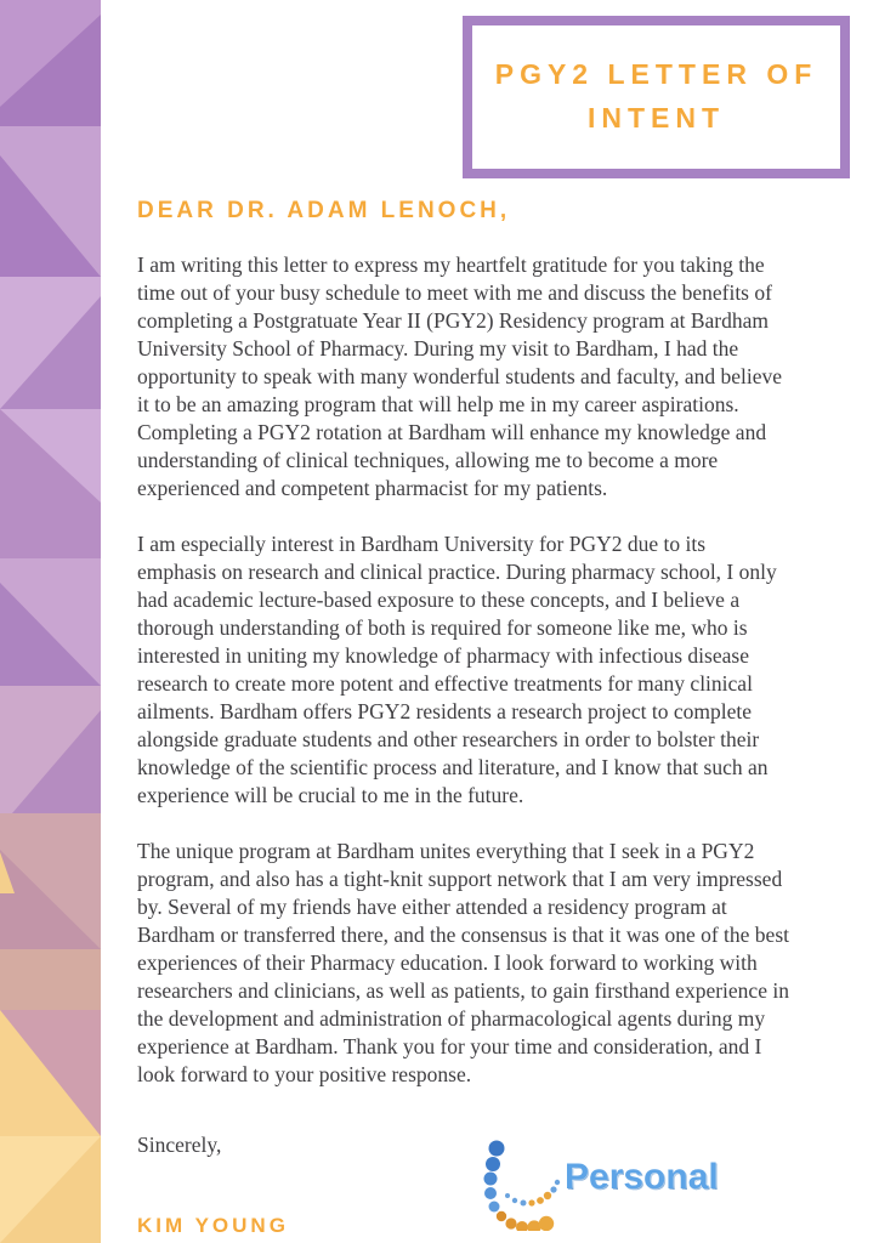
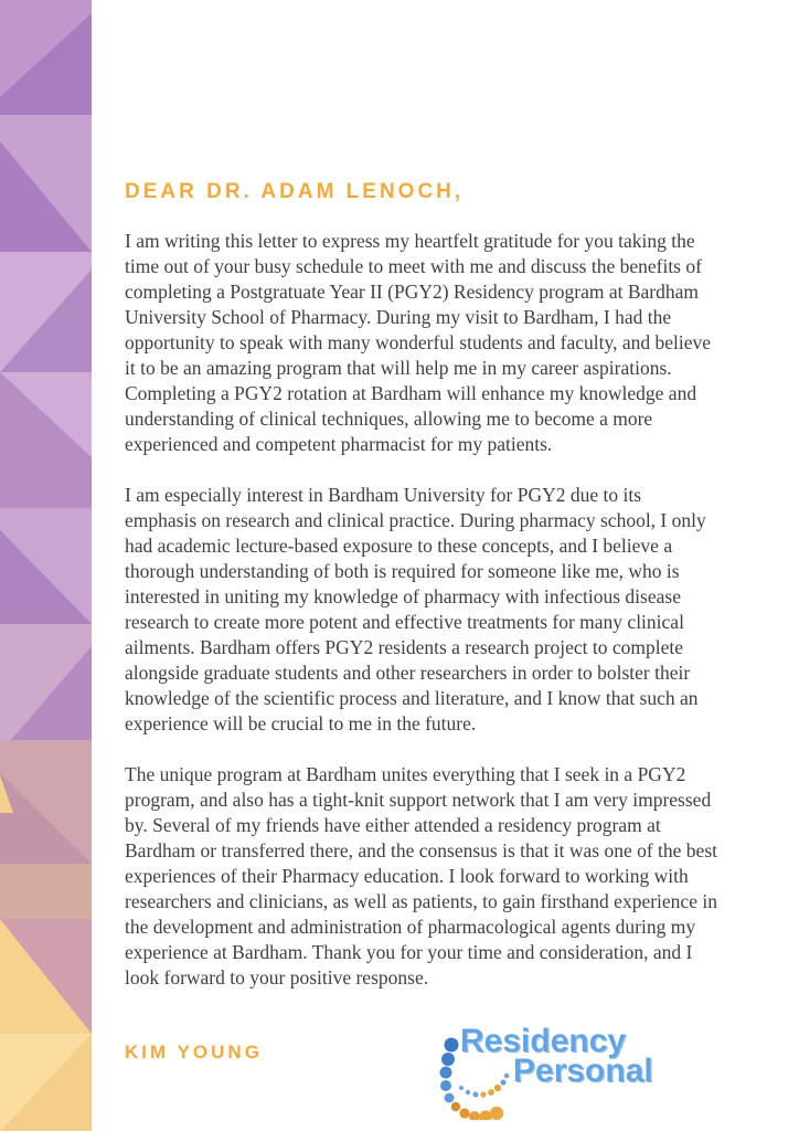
- PGY2 LETTER OF INTENT
  DEAR DR. ADAM LENOCH,
  I am writing this letter to express my heartfelt gratitude for you taking the time out of your busy schedule to meet with me and discuss the benefits of completing a Postgratuate Year II (PGY2) Residency program at Bardham University School of Pharmacy. During my visit to Bardham, I had the opportunity to speak with many wonderful students and faculty, and believe it to be an amazing program that will help me in my career aspirations. Completing a PGY2 rotation at Bardham will enhance my knowledge and understanding of clinical techniques, allowing me to become a more experienced and competent pharmacist for my patients.
  I am especially interest in Bardham University for PGY2 due to its emphasis on research and clinical practice. During pharmacy school, I only had academic lecture-based exposure to these concepts, and I believe a thorough understanding of both is required for someone like me, who is interested in uniting my knowledge of pharmacy with infectious disease research to create more potent and effective treatments for many clinical ailments. Bardham offers PGY2 residents a research project to complete alongside graduate students and other researchers in order to bolster their knowledge of the scientific process and literature, and I know that such an experience will be crucial to me in the future.
  The unique program at Bardham unites everything that I seek in a PGY2 program, and also has a tight-knit support network that I am very impressed by. Several of my friends have either attended a residency program at Bardham or transferred there, and the consensus is that it was one of the best experiences of their Pharmacy education. I look forward to working with researchers and clinicians, as well as patients, to gain firsthand experience in the development and administration of pharmacological agents during my experience at Bardham. Thank you for your time and consideration, and I look forward to your positive response.
- Sincerely,
  KIM YOUNG
+ Residency
  Personal
